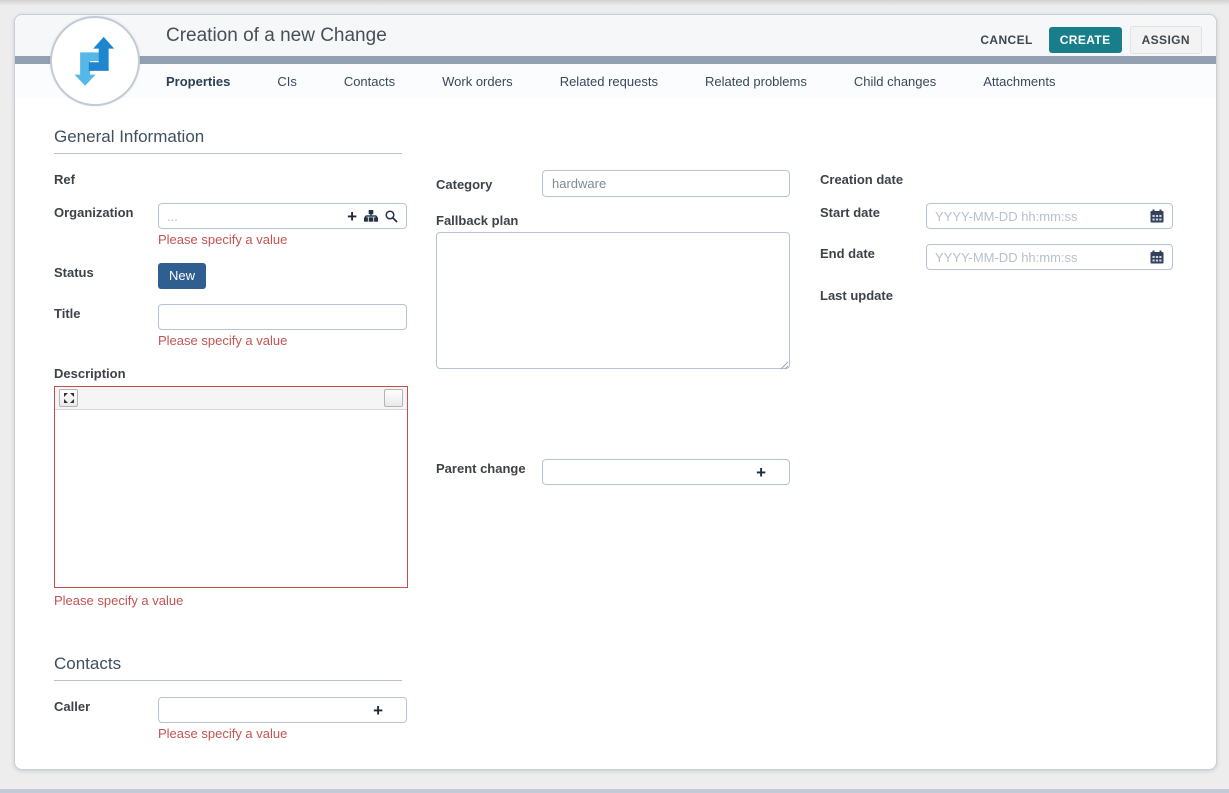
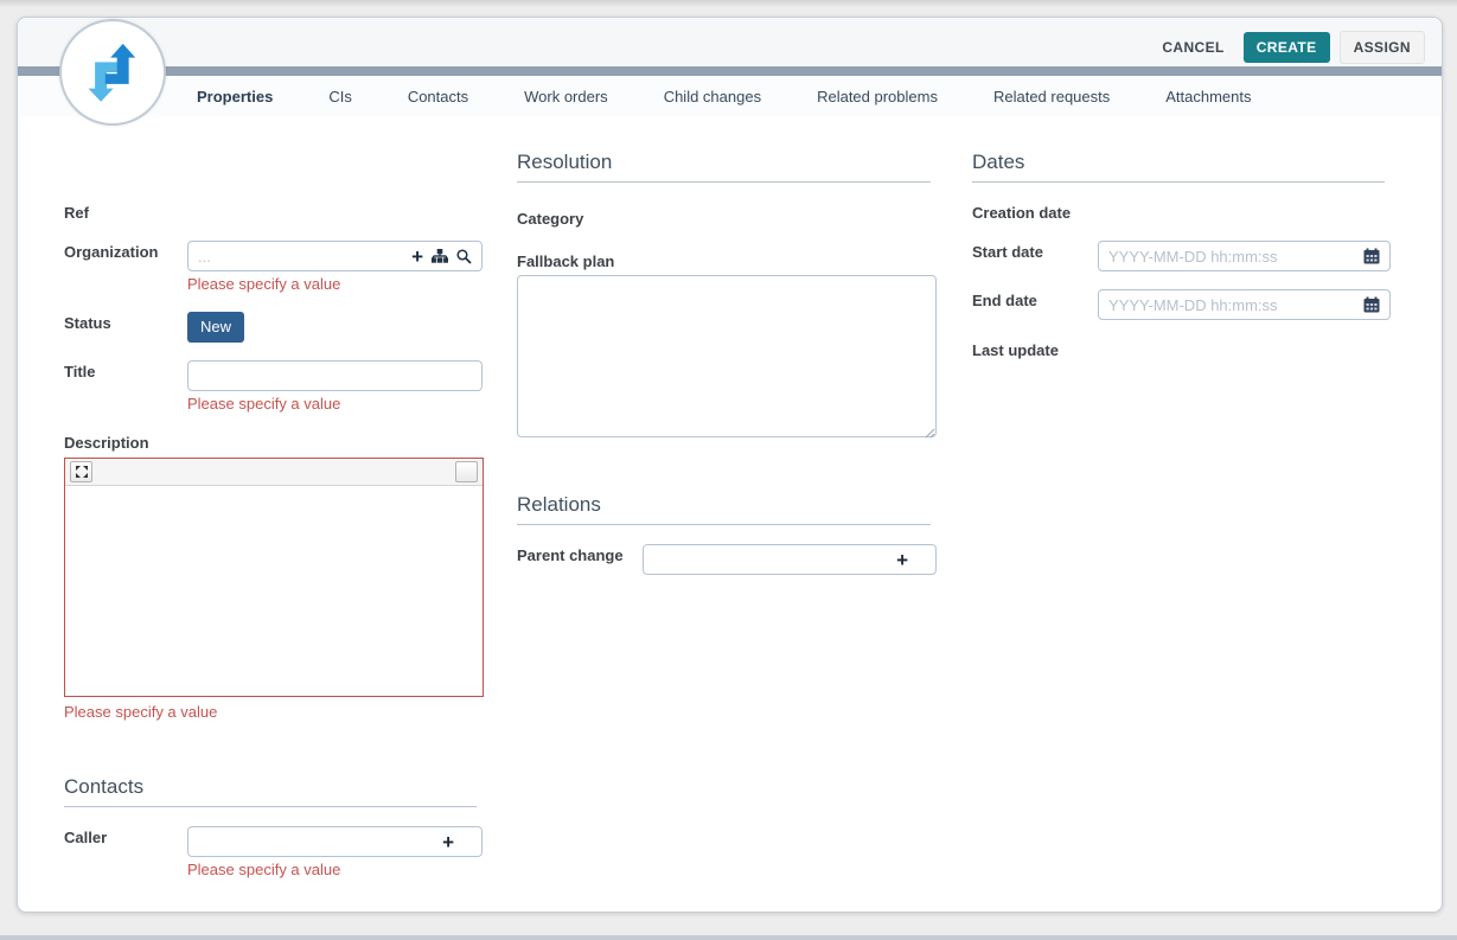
- Creation of a new Change
  CANCEL
  CREATE
  ASSIGN
  Properties
  CIs
  Contacts
  Work orders
- Related requests
+ Child changes
  Related problems
- Child changes
+ Related requests
  Attachments
- General Information
  Ref
  Organization
  ...
  +
  Please specify a value
  Status
  New
  Title
  Please specify a value
  Description
  Please specify a value
  Contacts
  Caller
  +
  Please specify a value
+ Resolution
  Category
- hardware
  Fallback plan
+ Relations
  Parent change
  +
+ Dates
  Creation date
  Start date
  YYYY-MM-DD hh:mm:ss
  End date
  YYYY-MM-DD hh:mm:ss
  Last update
